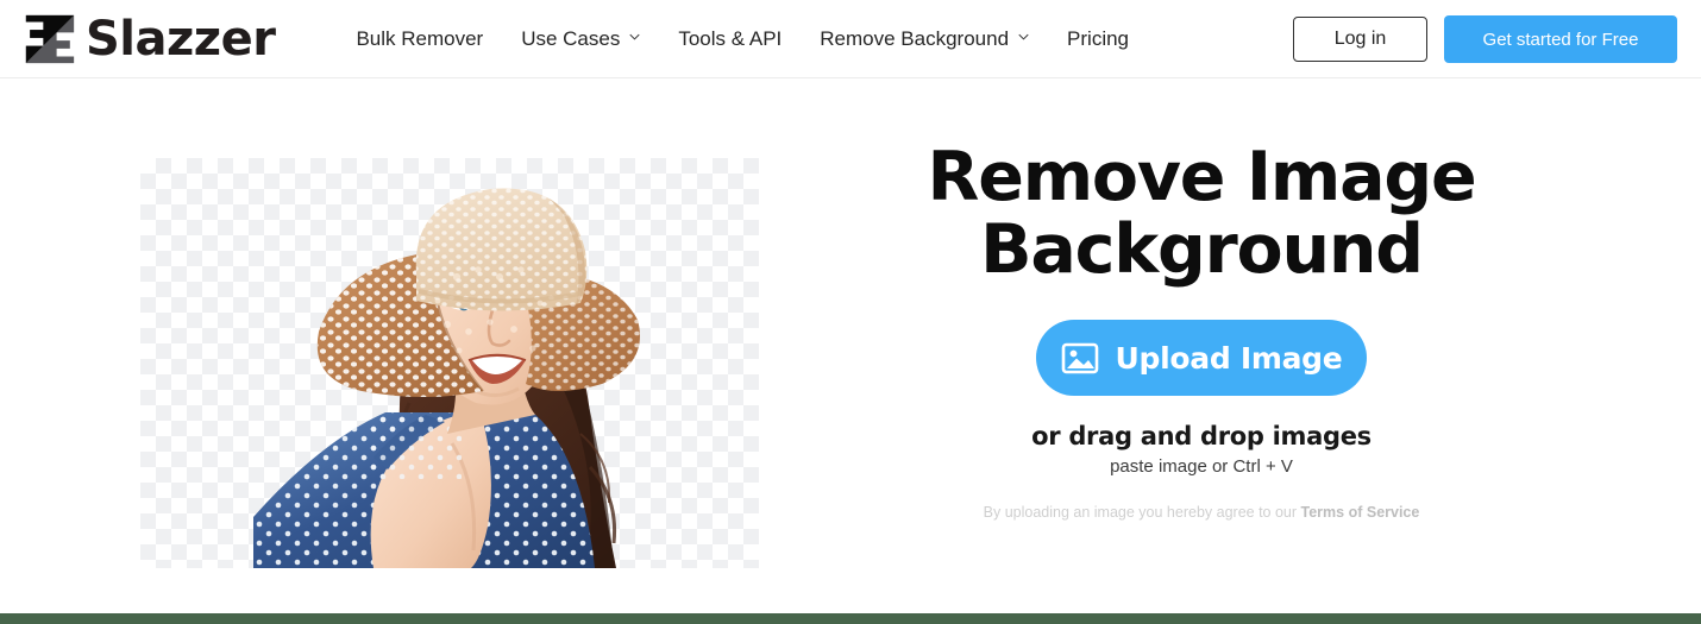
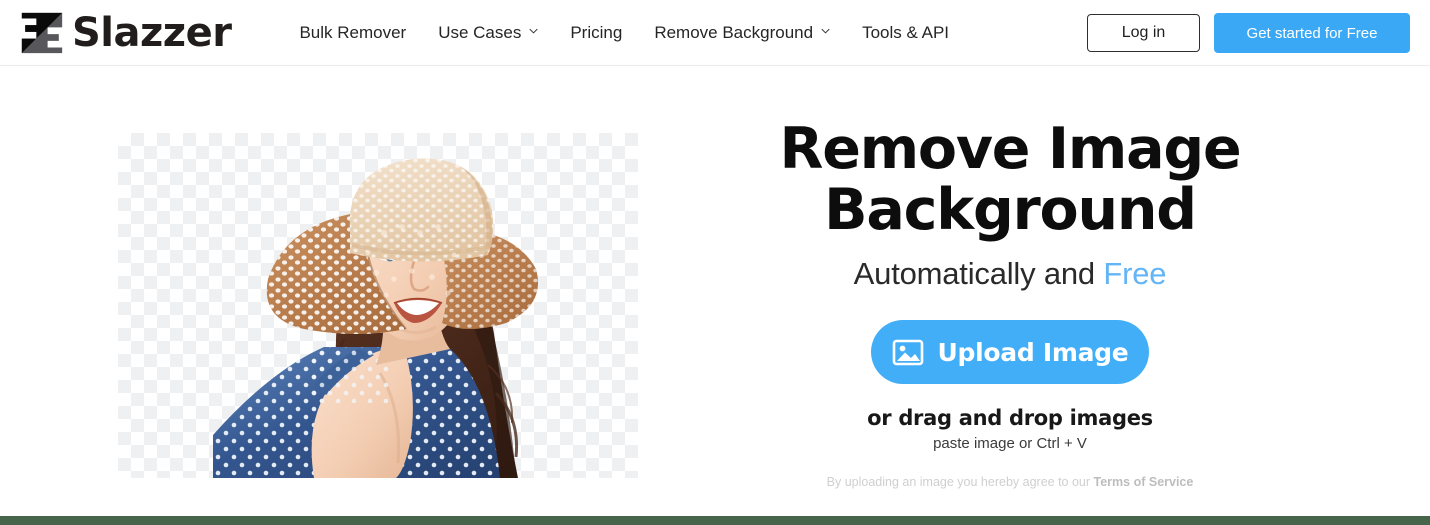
  Slazzer
  Bulk Remover
  Use Cases
- Tools & API
+ Pricing
  Remove Background
- Pricing
+ Tools & API
  Log in
  Get started for Free
  Remove Image
  Background
+ Automatically and Free
  Upload Image
  or drag and drop images
  paste image or Ctrl + V
  By uploading an image you hereby agree to our Terms of Service
